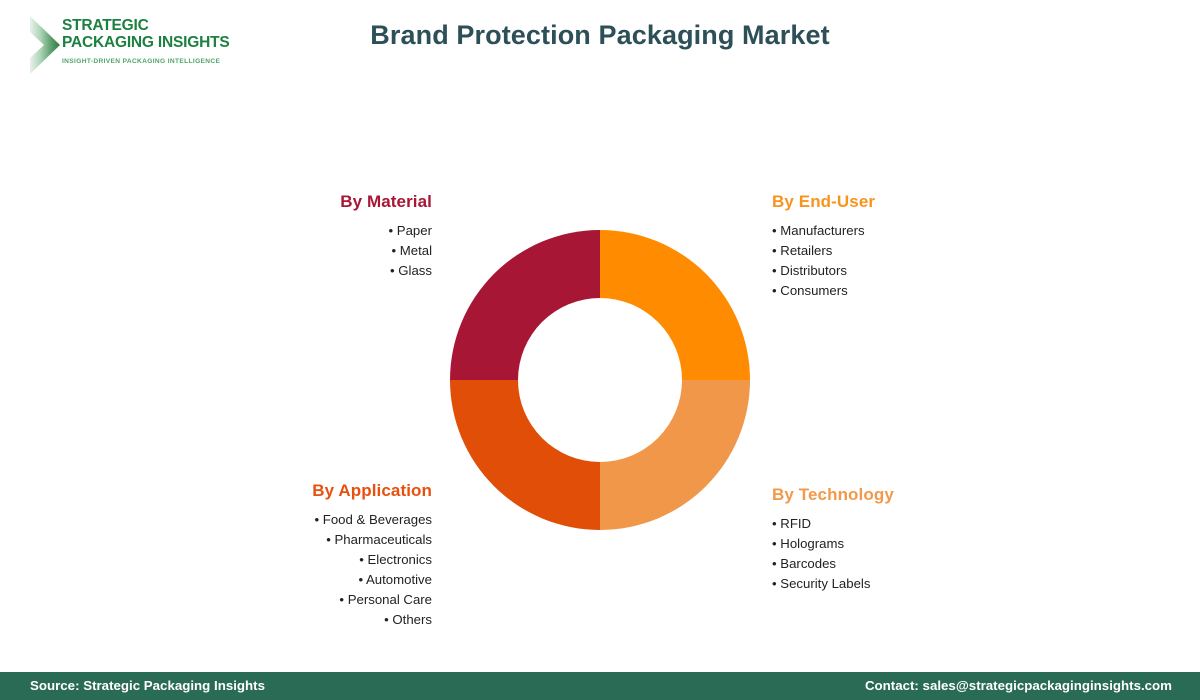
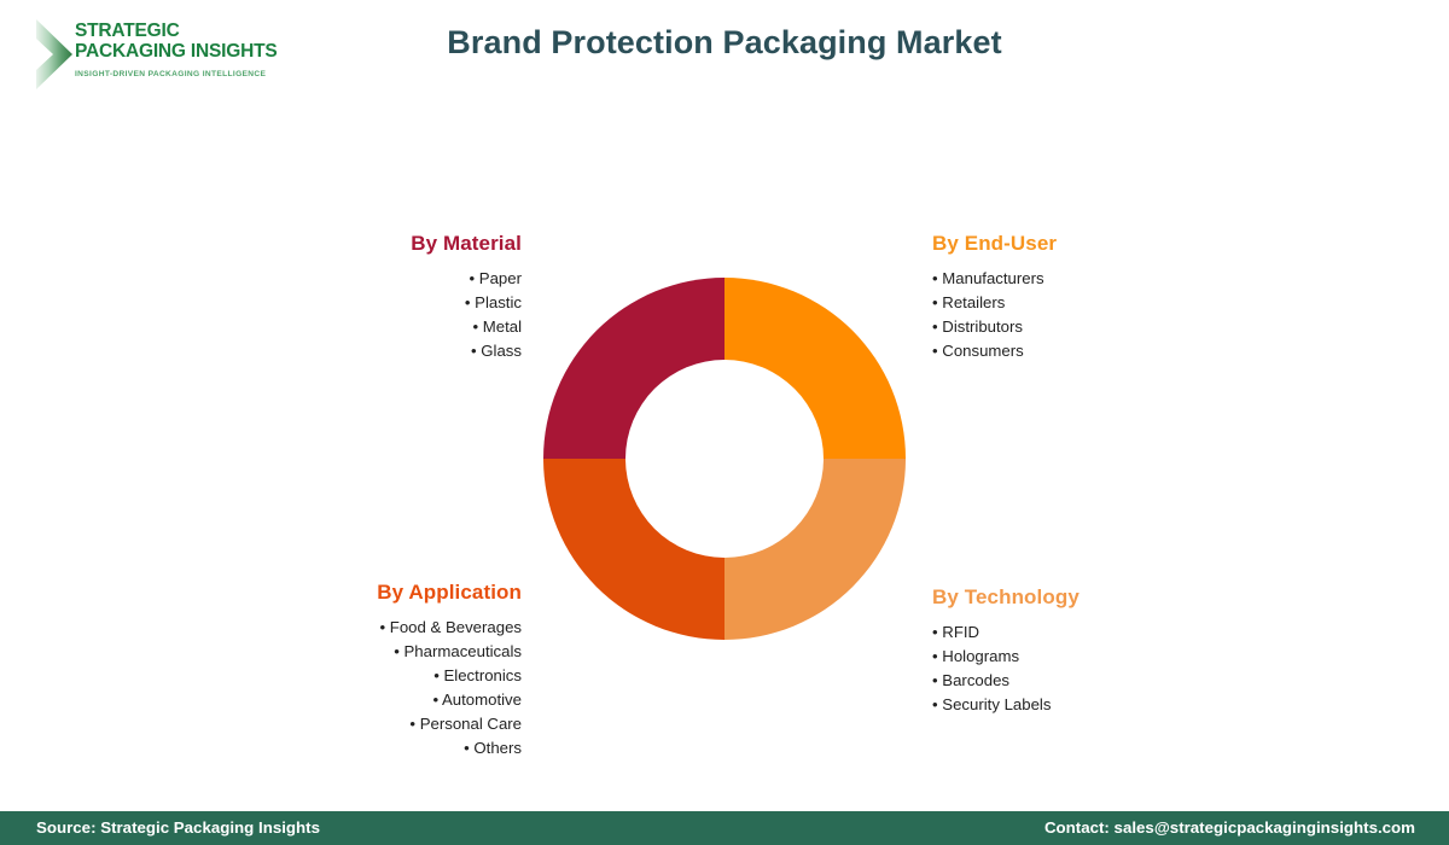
  STRATEGIC
  PACKAGING INSIGHTS
  Brand Protection Packaging Market
  By Material
  • Paper
+ • Plastic
  • Metal
  • Glass
  By End-User
  • Manufacturers
  • Retailers
  • Distributors
  • Consumers
  By Application
  • Food & Beverages
  • Pharmaceuticals
  • Electronics
  • Automotive
  • Personal Care
  • Others
  By Technology
  • RFID
  • Holograms
  • Barcodes
  • Security Labels
  Source: Strategic Packaging Insights
  Contact: sales@strategicpackaginginsights.com
